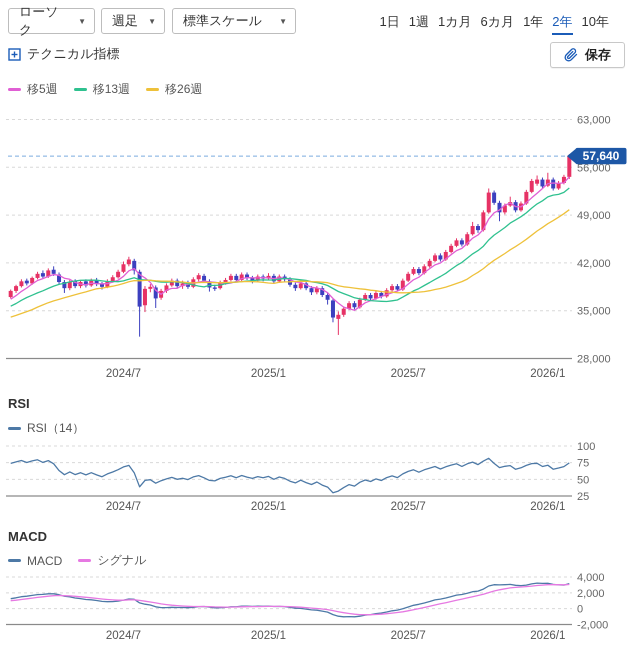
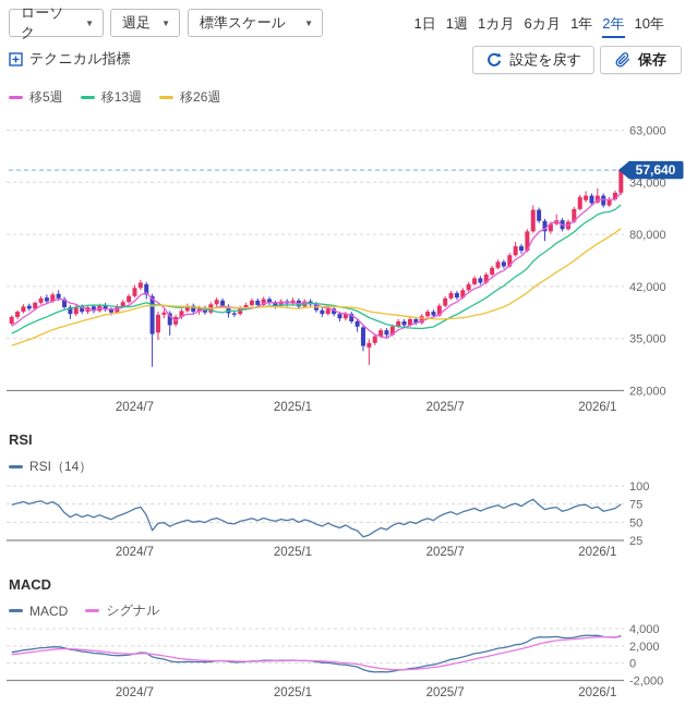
  63,000
- 56,000
+ 34,000
- 49,000
+ 80,000
  42,000
  35,000
  28,000
  2024/7
  2025/1
  2025/7
  2026/1
  100
  75
  50
  25
  2024/7
  2025/1
  2025/7
  2026/1
  4,000
  2,000
  0
  -2,000
  2024/7
  2025/1
  2025/7
  2026/1
  57,640
  ローソク
  ▼
  週足
  ▼
  標準スケール
  ▼
  1日
  1週
  1カ月
  6カ月
  1年
  2年
  10年
  テクニカル指標
+ 設定を戻す
  保存
  移5週
  移13週
  移26週
  RSI
  RSI（14）
  MACD
  MACD
  シグナル
